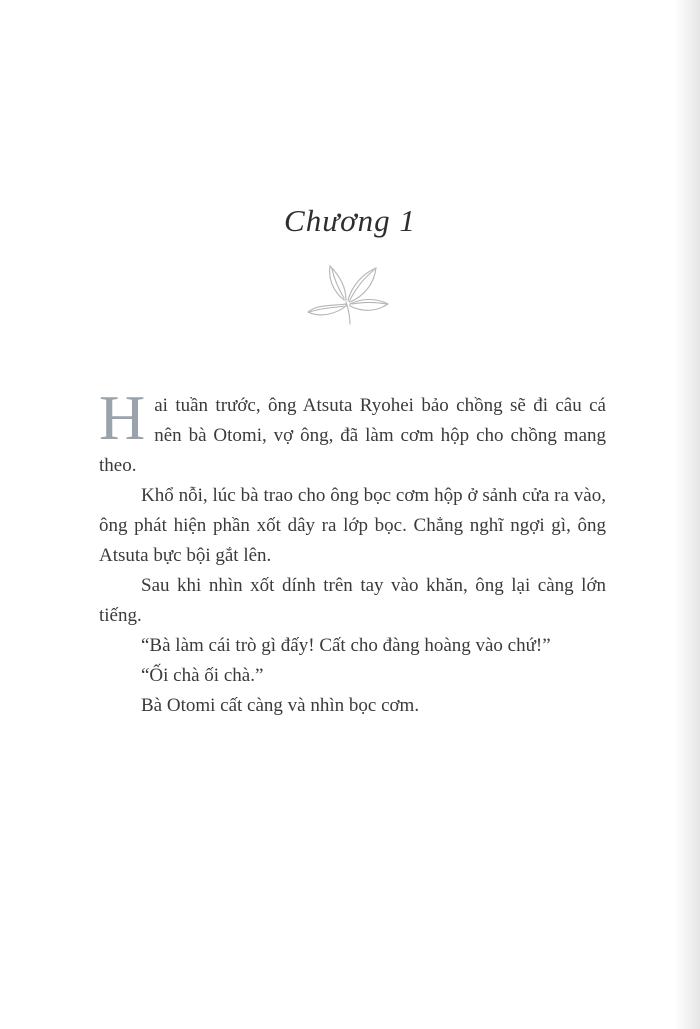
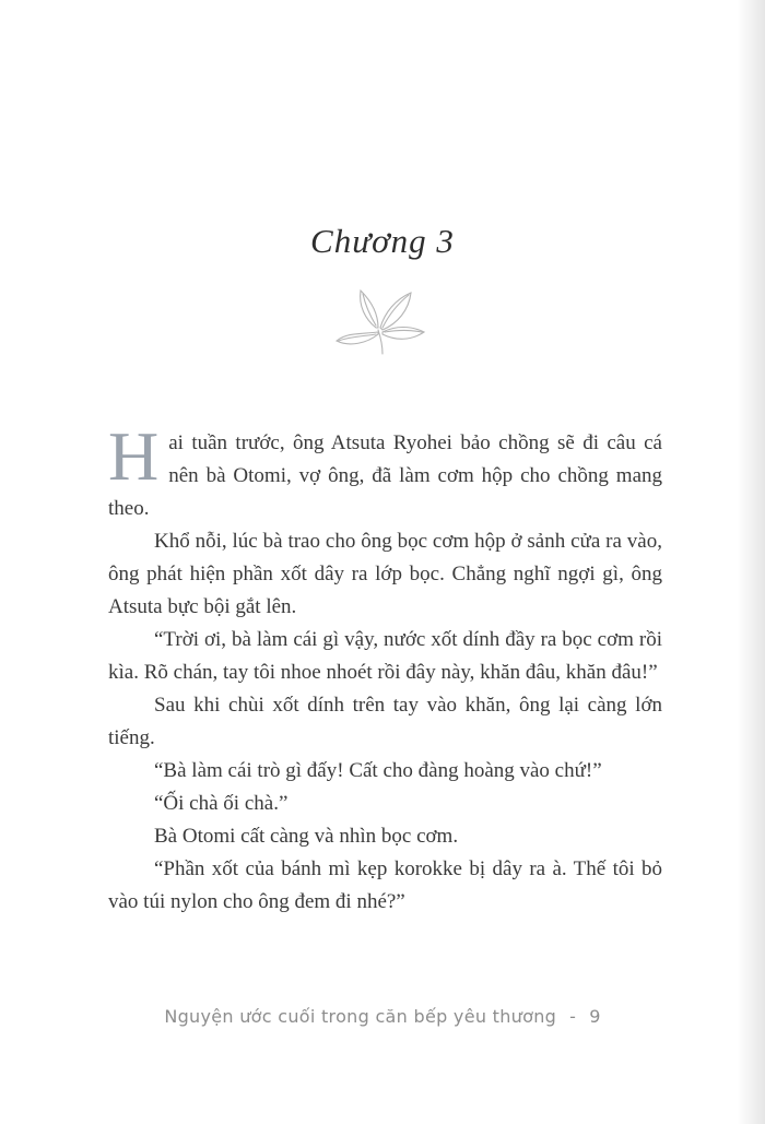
- Chương 1
+ Chương 3
  H
  ai tuần trước, ông Atsuta Ryohei bảo chồng sẽ đi câu cá nên bà Otomi, vợ ông, đã làm cơm hộp cho chồng mang theo.
  Khổ nỗi, lúc bà trao cho ông bọc cơm hộp ở sảnh cửa ra vào, ông phát hiện phần xốt dây ra lớp bọc. Chẳng nghĩ ngợi gì, ông Atsuta bực bội gắt lên.
+ “Trời ơi, bà làm cái gì vậy, nước xốt dính đầy ra bọc cơm rồi kìa. Rõ chán, tay tôi nhoe nhoét rồi đây này, khăn đâu, khăn đâu!”
- Sau khi nhìn xốt dính trên tay vào khăn, ông lại càng lớn tiếng.
+ Sau khi chùi xốt dính trên tay vào khăn, ông lại càng lớn tiếng.
  “Bà làm cái trò gì đấy! Cất cho đàng hoàng vào chứ!”
  “Ối chà ối chà.”
  Bà Otomi cất càng và nhìn bọc cơm.
+ “Phần xốt của bánh mì kẹp korokke bị dây ra à. Thế tôi bỏ vào túi nylon cho ông đem đi nhé?”
+ Nguyện ước cuối trong căn bếp yêu thương - 9
